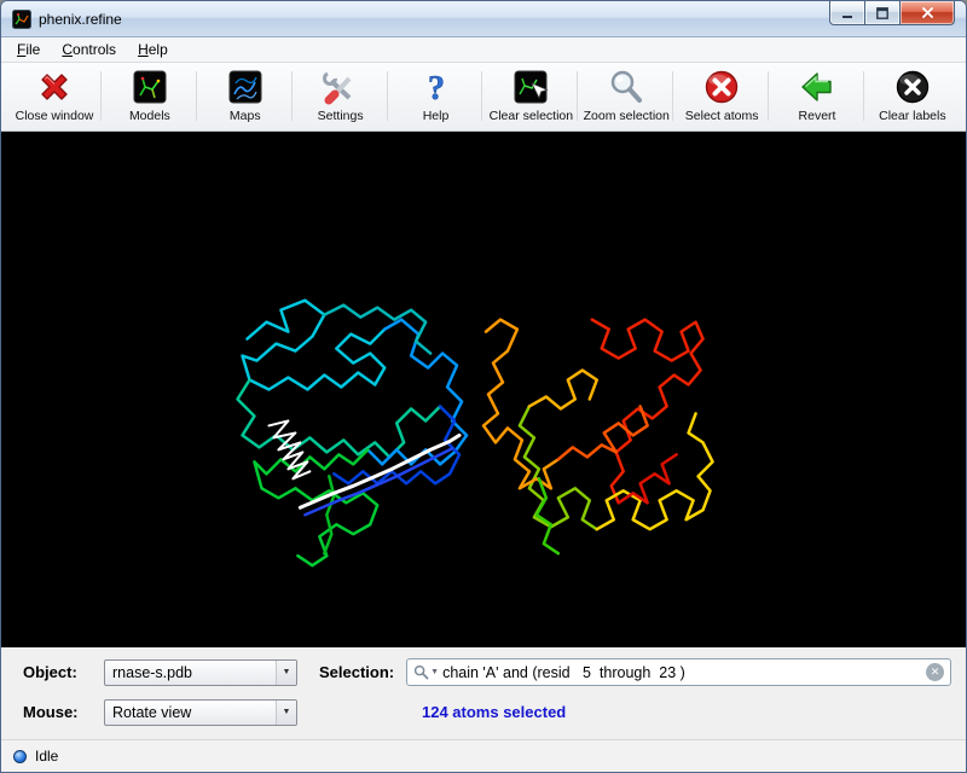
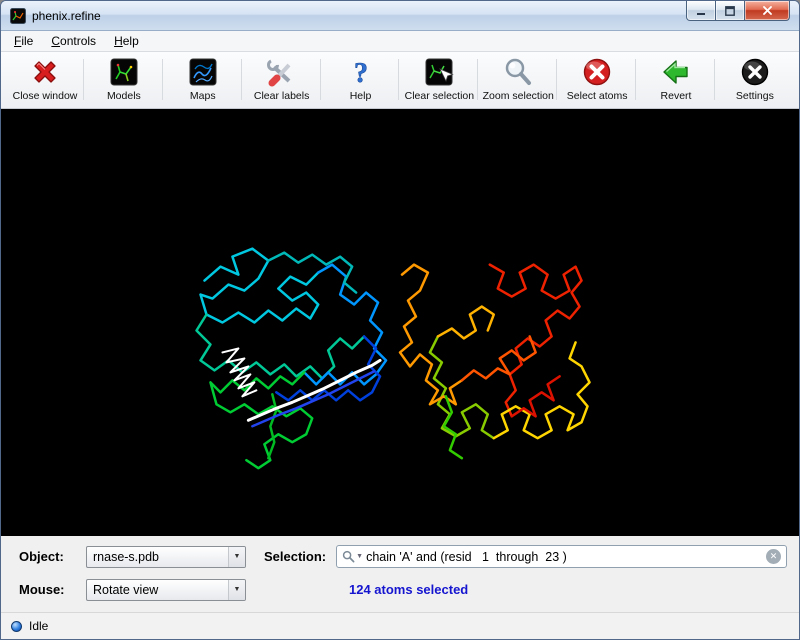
  phenix.refine
  File
  Controls
  Help
  Close window
  Models
  Maps
- Settings
+ Clear labels
  ?
  Help
  Clear selection
  Zoom selection
  Select atoms
  Revert
- Clear labels
+ Settings
  Object:
  rnase-s.pdb
  Selection:
- chain 'A' and (resid 5 through 23 )
+ chain 'A' and (resid 1 through 23 )
  ✕
  Mouse:
  Rotate view
  124 atoms selected
  Idle
